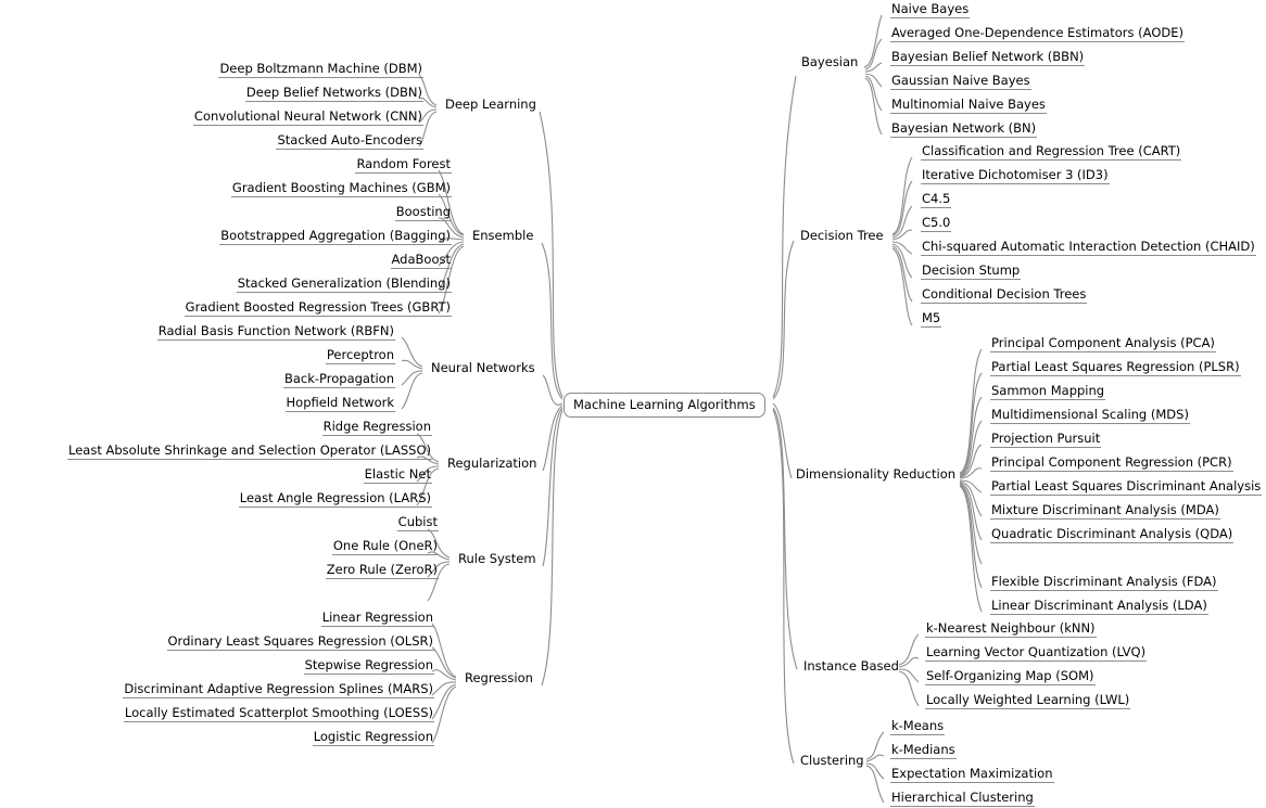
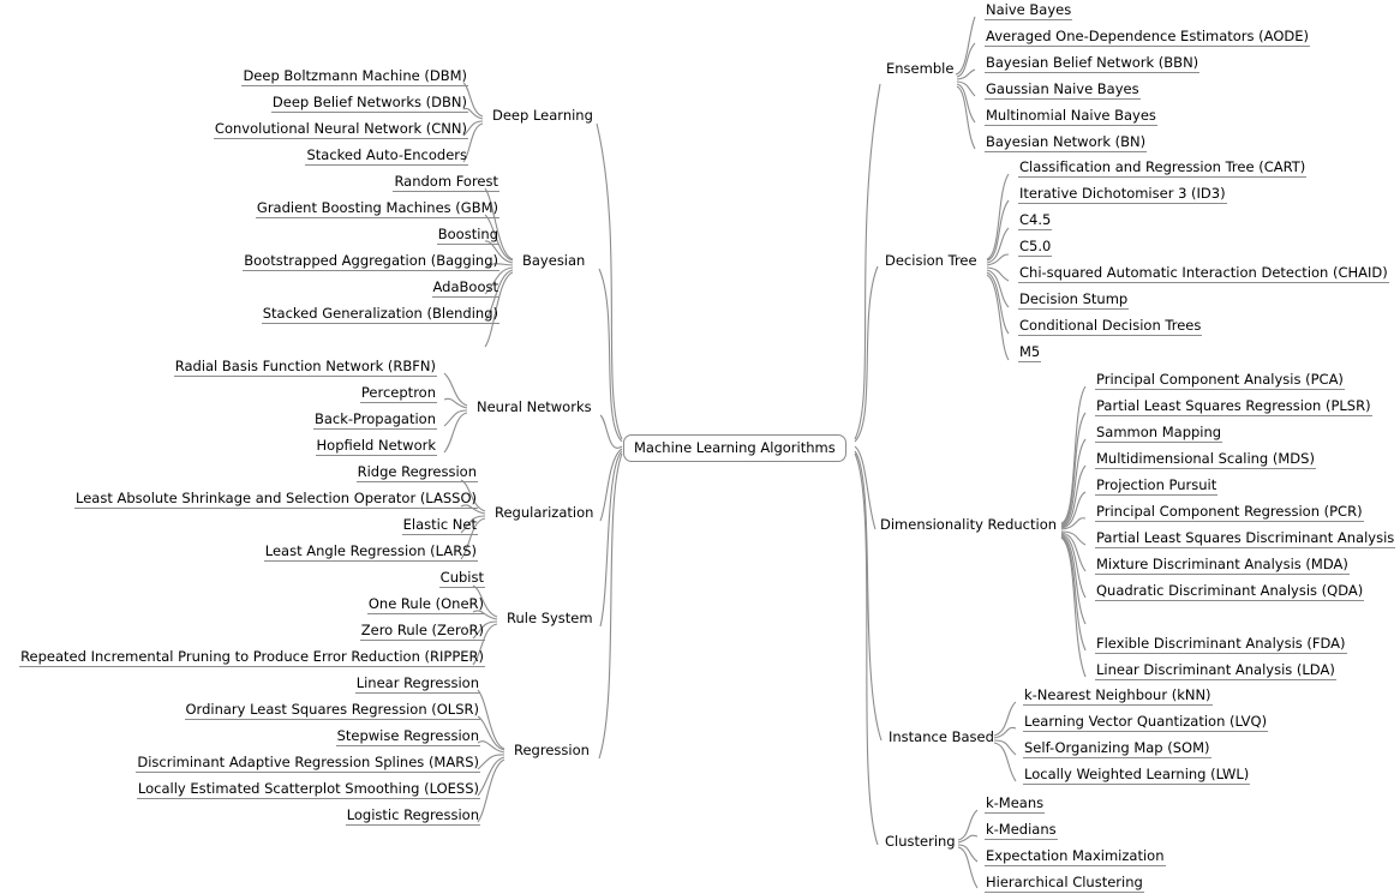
  Machine Learning Algorithms
- Bayesian
+ Ensemble
  Naive Bayes
  Averaged One-Dependence Estimators (AODE)
  Bayesian Belief Network (BBN)
  Gaussian Naive Bayes
  Multinomial Naive Bayes
  Bayesian Network (BN)
  Decision Tree
  Classification and Regression Tree (CART)
  Iterative Dichotomiser 3 (ID3)
  C4.5
  C5.0
  Chi-squared Automatic Interaction Detection (CHAID)
  Decision Stump
  Conditional Decision Trees
  M5
  Dimensionality Reduction
  Principal Component Analysis (PCA)
  Partial Least Squares Regression (PLSR)
  Sammon Mapping
  Multidimensional Scaling (MDS)
  Projection Pursuit
  Principal Component Regression (PCR)
  Partial Least Squares Discriminant Analysis
  Mixture Discriminant Analysis (MDA)
  Quadratic Discriminant Analysis (QDA)
  Flexible Discriminant Analysis (FDA)
  Linear Discriminant Analysis (LDA)
  Instance Based
  k-Nearest Neighbour (kNN)
  Learning Vector Quantization (LVQ)
  Self-Organizing Map (SOM)
  Locally Weighted Learning (LWL)
  Clustering
  k-Means
  k-Medians
  Expectation Maximization
  Hierarchical Clustering
  Deep Learning
  Deep Boltzmann Machine (DBM)
  Deep Belief Networks (DBN)
  Convolutional Neural Network (CNN)
  Stacked Auto-Encoders
- Ensemble
+ Bayesian
  Random Forest
  Gradient Boosting Machines (GBM)
  Boosting
  Bootstrapped Aggregation (Bagging)
  AdaBoost
  Stacked Generalization (Blending)
- Gradient Boosted Regression Trees (GBRT)
  Neural Networks
  Radial Basis Function Network (RBFN)
  Perceptron
  Back-Propagation
  Hopfield Network
  Regularization
  Ridge Regression
  Least Absolute Shrinkage and Selection Operator (LASSO)
  Elastic Net
  Least Angle Regression (LARS)
  Rule System
  Cubist
  One Rule (OneR)
  Zero Rule (ZeroR)
+ Repeated Incremental Pruning to Produce Error Reduction (RIPPER)
  Regression
  Linear Regression
  Ordinary Least Squares Regression (OLSR)
  Stepwise Regression
  Discriminant Adaptive Regression Splines (MARS)
  Locally Estimated Scatterplot Smoothing (LOESS)
  Logistic Regression
